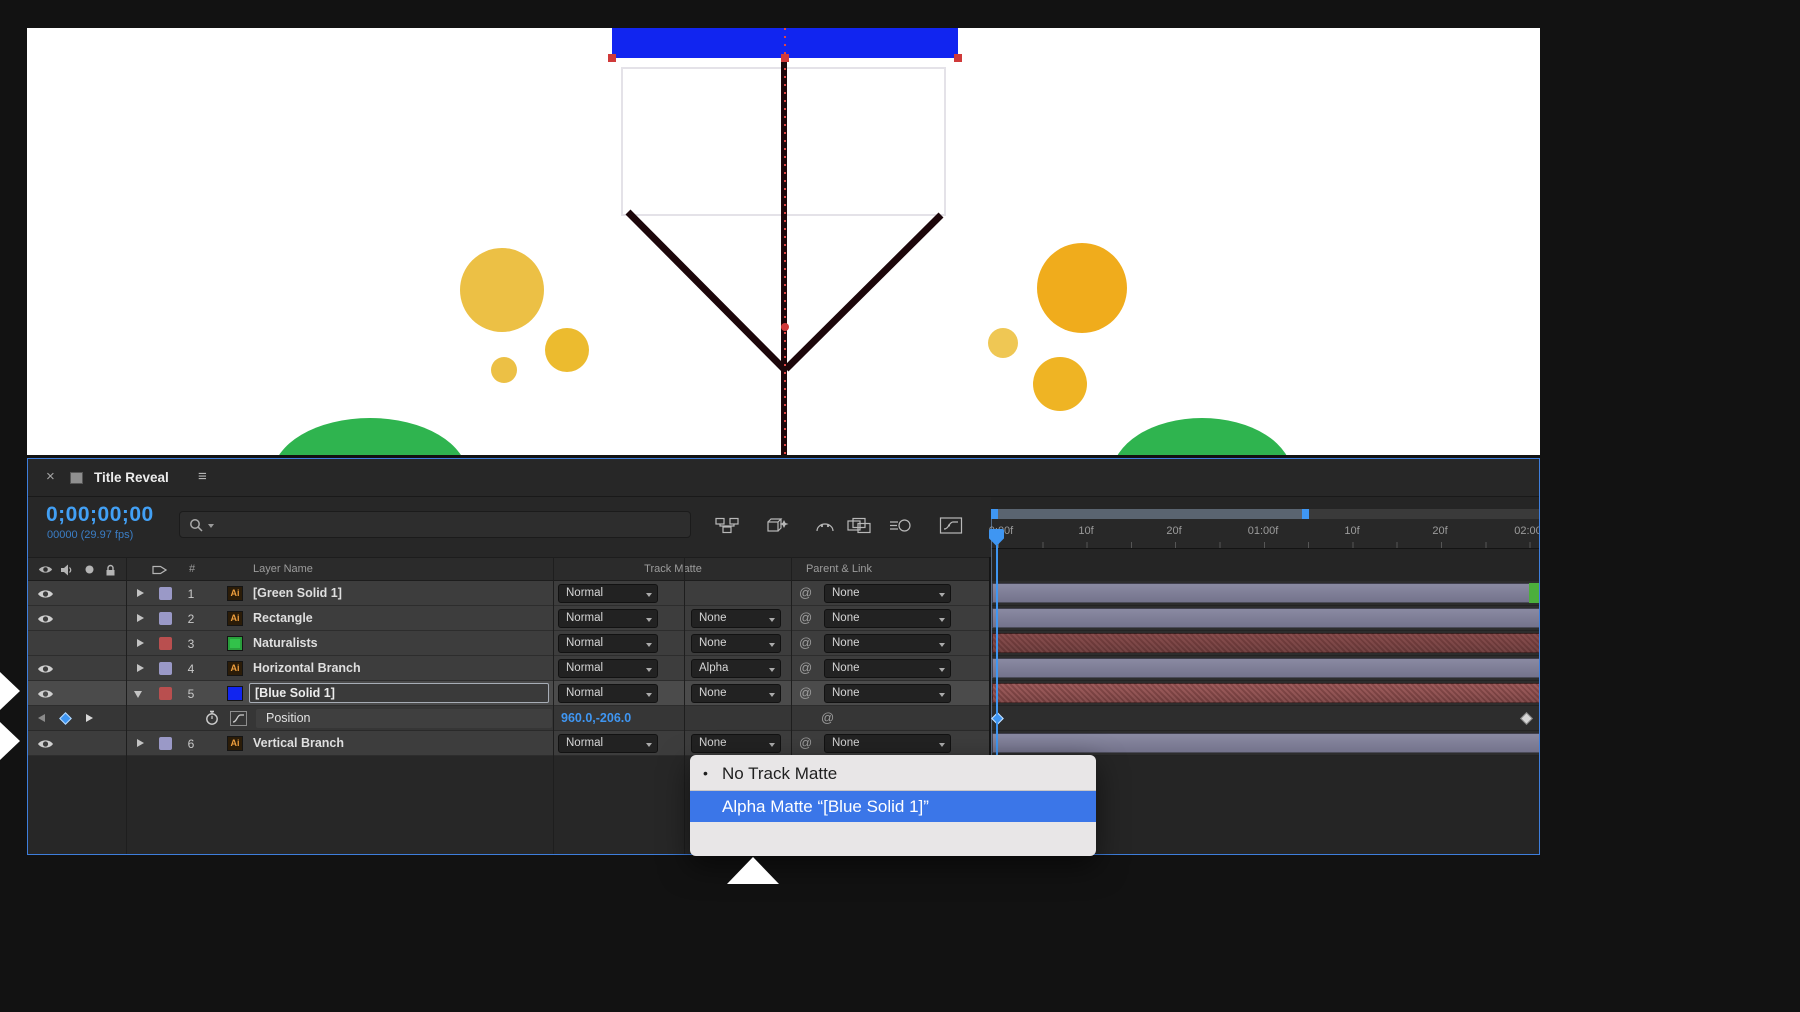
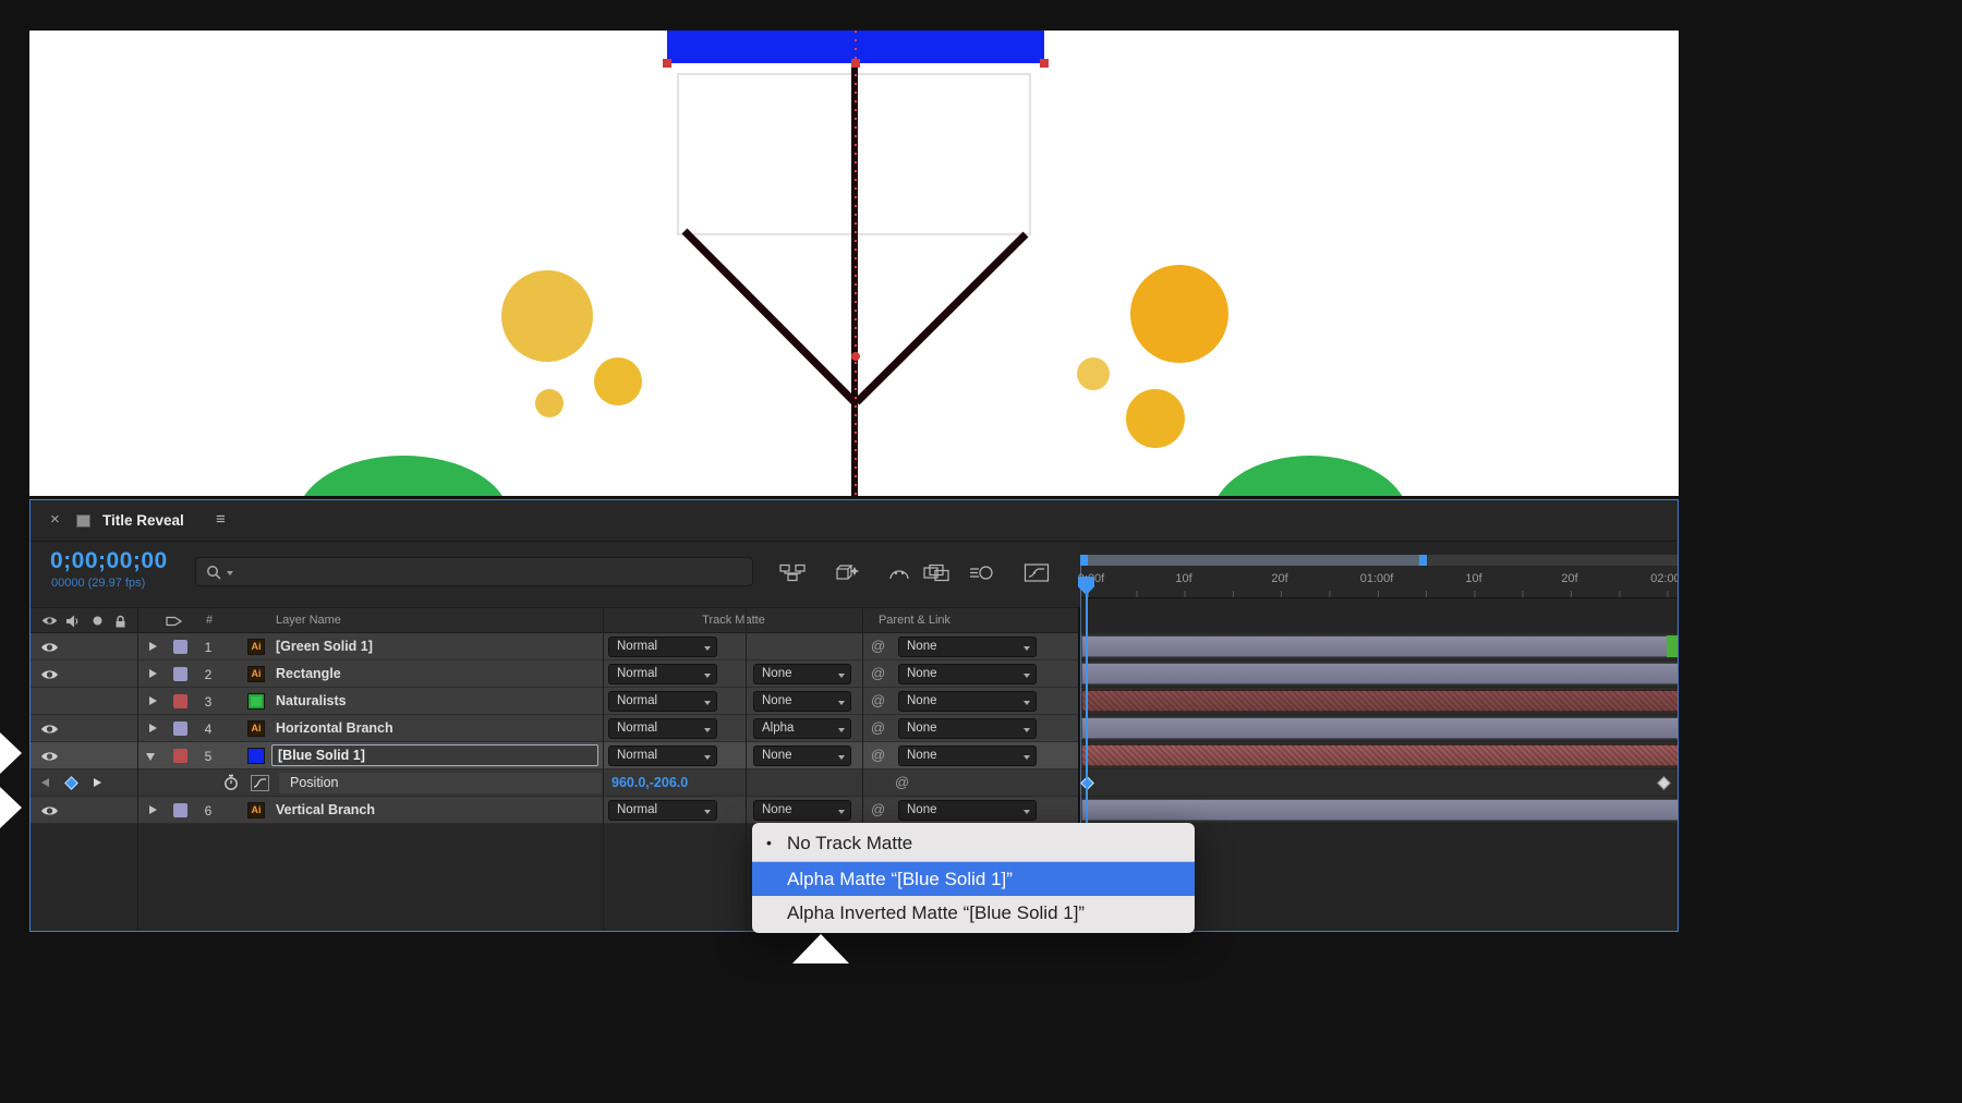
  ×
  Title Reveal
  ≡
  0;00;00;00
  00000 (29.97 fps)
  #
  Layer Name
  Track Matte
  Parent & Link
  1
  Ai
  [Green Solid 1]
  Normal
  @
  None
  2
  Ai
  Rectangle
  Normal
  None
  @
  None
  3
  Naturalists
  Normal
  None
  @
  None
  4
  Ai
  Horizontal Branch
  Normal
  Alpha
  @
  None
  5
  [Blue Solid 1]
  Normal
  None
  @
  None
  Position
  960.0,-206.0
  @
  6
  Ai
  Vertical Branch
  Normal
  None
  @
  None
  10f
  20f
  01:00f
  10f
  20f
  02:00
  •
  No Track Matte
  Alpha Matte “[Blue Solid 1]”
+ Alpha Inverted Matte “[Blue Solid 1]”
